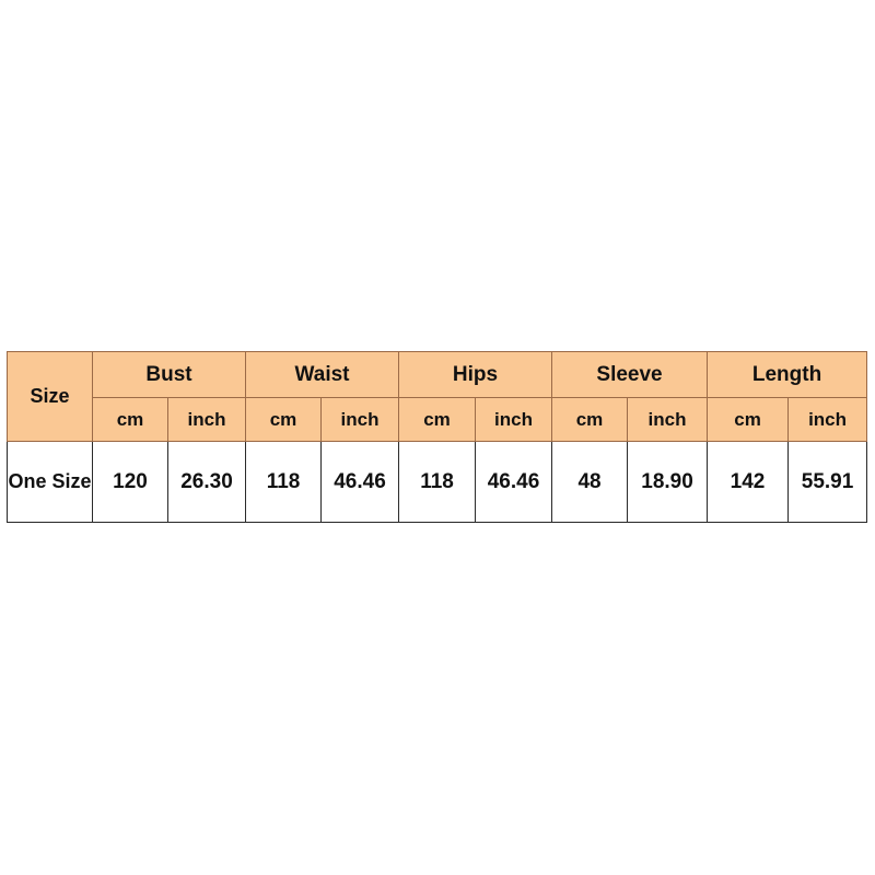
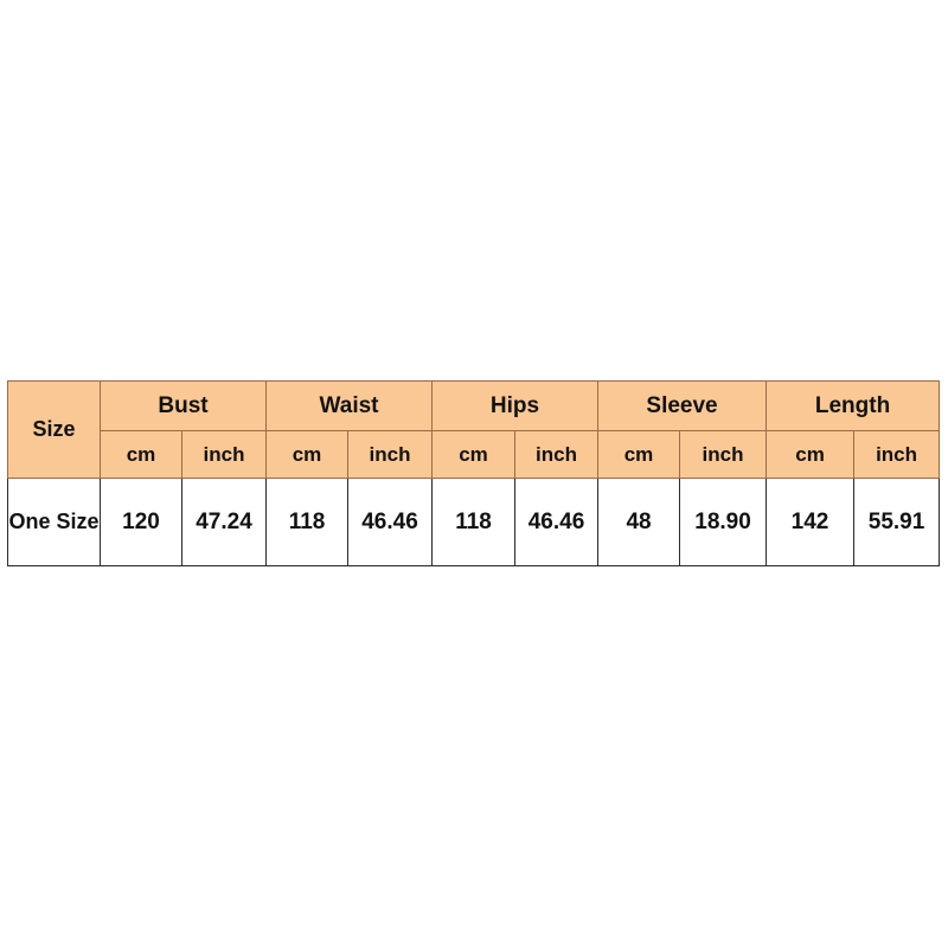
  Size	Bust	Waist	Hips	Sleeve	Length
  cm	inch	cm	inch	cm	inch	cm	inch	cm	inch
- One Size	120	26.30	118	46.46	118	46.46	48	18.90	142	55.91
+ One Size	120	47.24	118	46.46	118	46.46	48	18.90	142	55.91
